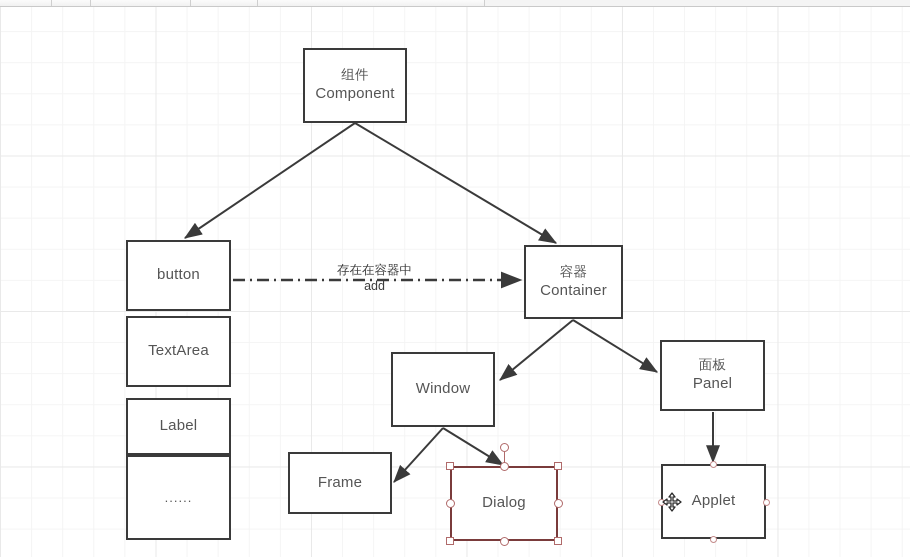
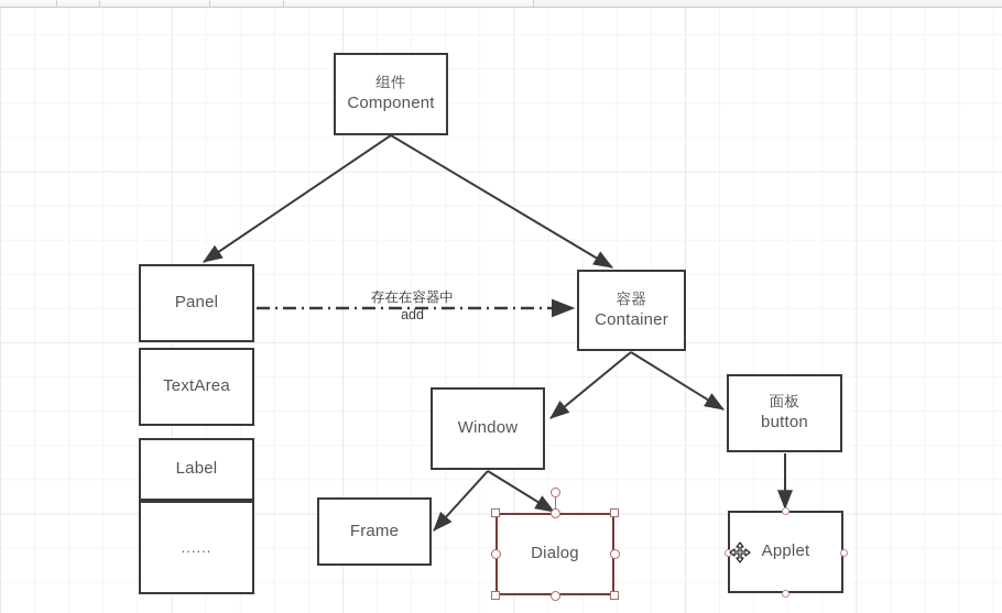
  组件
  Component
- button
+ Panel
  TextArea
  Label
  ......
  容器
  Container
  Window
  面板
- Panel
+ button
  Frame
  Dialog
  Applet
  存在在容器中
  add
